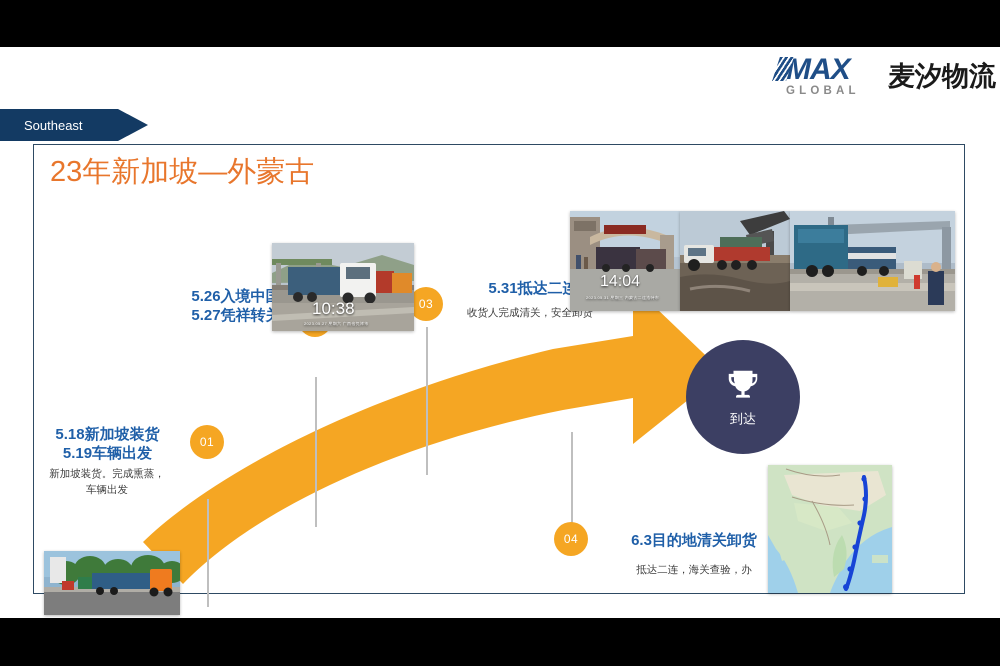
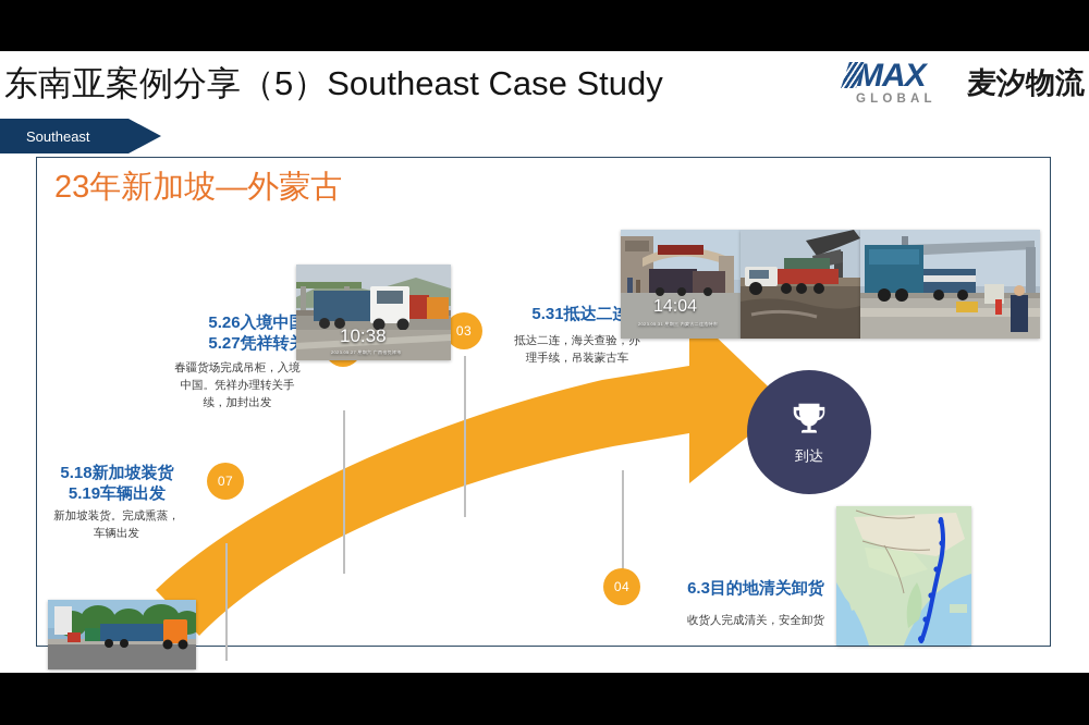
+ 东南亚案例分享（5）Southeast Case Study
  MAX
  GLOBAL
  麦汐物流
  Southeast
  23年新加坡—外蒙古
  到达
- 01
+ 07
  5.18新加坡装货
  5.19车辆出发
  新加坡装货。完成熏蒸，
  车辆出发
  5.26入境中
  5.27凭祥转
+ 春疆货场完成吊柜，入境
+ 中国。凭祥办理转关手
+ 续，加封出发
  03
  5.31抵达二
- 收货人完成清关，安全卸货
+ 抵达二连，海关查验，办
+ 理手续，吊装蒙古车
  04
  6.3目的地清关卸货
- 抵达二连，海关查验，办
+ 收货人完成清关，安全卸货
  10:38
  14:04
